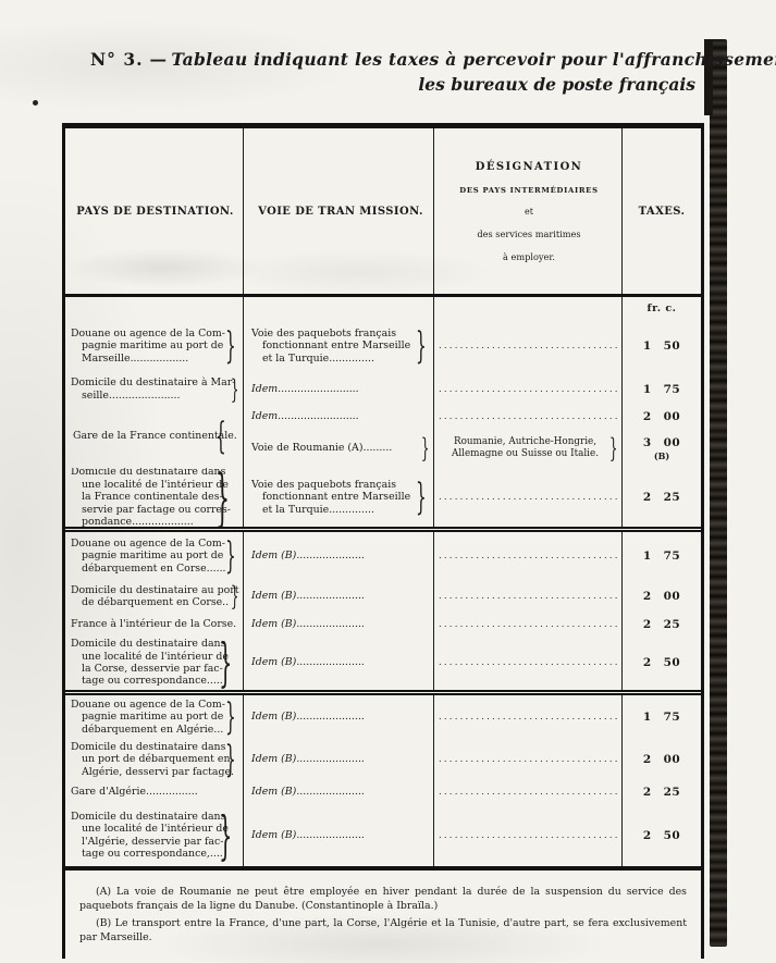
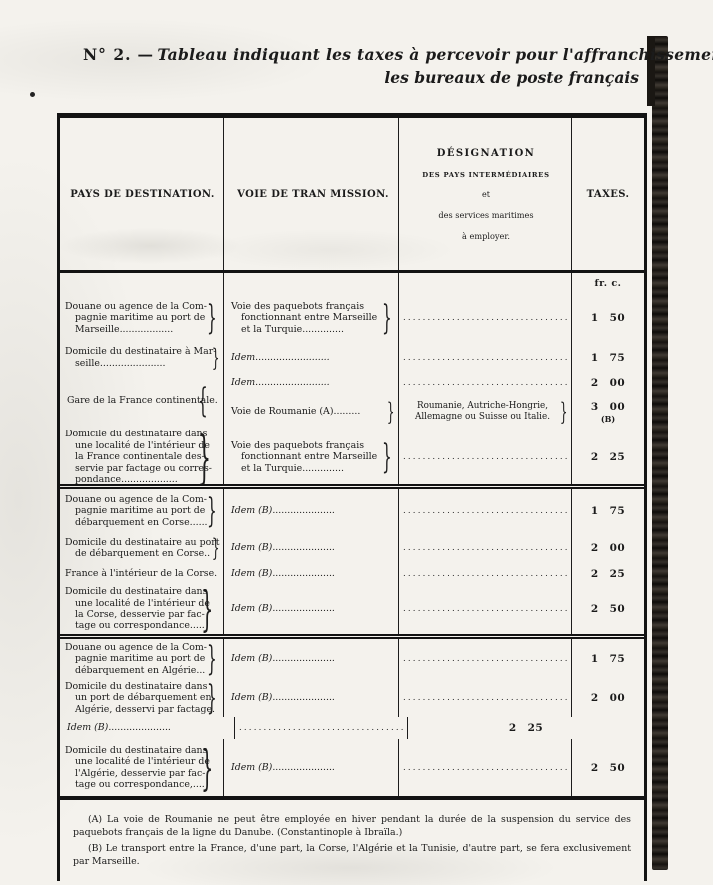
- N° 3. — Tableau indiquant les taxes à percevoir pour l'affranchisseme
+ N° 2. — Tableau indiquant les taxes à percevoir pour l'affranchisseme
  les bureaux de poste français
  PAYS DE DESTINATION.
  VOIE DE TRAN MISSION.
  DÉSIGNATION
  DES PAYS INTERMÉDIAIRES
  et
  des services maritimes
  à employer.
  TAXES.
  fr. c.
  Douane ou agence de la Com-
  pagnie maritime au port de
  Marseille..................
  }
  Voie des paquebots français
  fonctionnant entre Marseille
  et la Turquie..............
  }
  ..................................
  1 50
  Domicile du destinataire à Mar-
  seille......................
  }
  Idem.........................
  ..................................
  1 75
  Gare de la France continentale.
  {
  Idem.........................
  ..................................
  2 00
  Voie de Roumanie (A).........
  }
  Roumanie, Autriche-Hongrie,
  Allemagne ou Suisse ou Italie.
  }
  3 00
  (B)
  Domicile du destinataire dans
  une localité de l'intérieur de
  la France continentale des-
  servie par factage ou corres-
  pondance...................
  }
  Voie des paquebots français
  fonctionnant entre Marseille
  et la Turquie..............
  }
  ..................................
  2 25
  Douane ou agence de la Com-
  pagnie maritime au port de
  débarquement en Corse......
  }
  Idem (B).....................
  ..................................
  1 75
  Domicile du destinataire au port
  de débarquement en Corse..
  }
  Idem (B).....................
  ..................................
  2 00
  France à l'intérieur de la Corse.
  Idem (B).....................
  ..................................
  2 25
  Domicile du destinataire dans
  une localité de l'intérieur de
  la Corse, desservie par fac-
  tage ou correspondance.....
  }
  Idem (B).....................
  ..................................
  2 50
  Douane ou agence de la Com-
  pagnie maritime au port de
  débarquement en Algérie...
  }
  Idem (B).....................
  ..................................
  1 75
  Domicile du destinataire dans
  un port de débarquement en
  Algérie, desservi par factage.
  }
  Idem (B).....................
  ..................................
  2 00
- Gare d'Algérie................
  Idem (B).....................
  ..................................
  2 25
  Domicile du destinataire dans
  une localité de l'intérieur de
  l'Algérie, desservie par fac-
  tage ou correspondance,....
  }
  Idem (B).....................
  ..................................
  2 50
  (A) La voie de Roumanie ne peut être employée en hiver pendant la durée de la suspension du service des paquebots français de la ligne du Danube. (Constantinople à Ibraïla.)
  (B) Le transport entre la France, d'une part, la Corse, l'Algérie et la Tunisie, d'autre part, se fera exclusivement par Marseille.
